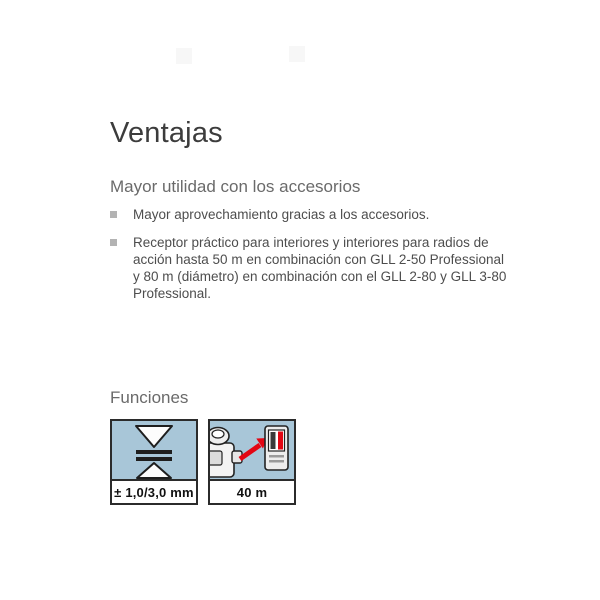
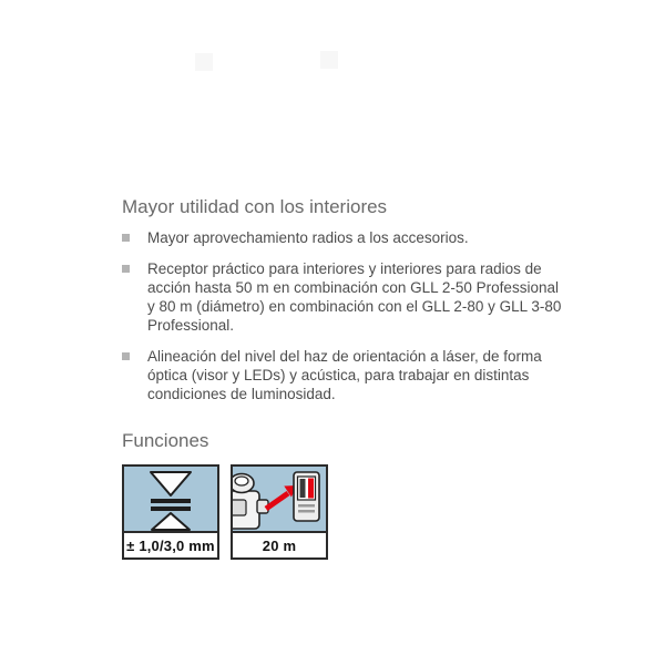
- Ventajas
- Mayor utilidad con los accesorios
+ Mayor utilidad con los interiores
- Mayor aprovechamiento gracias a los accesorios.
+ Mayor aprovechamiento radios a los accesorios.
  Receptor práctico para interiores y interiores para radios de acción hasta 50 m en combinación con GLL 2-50 Professional y 80 m (diámetro) en combinación con el GLL 2-80 y GLL 3-80 Professional.
+ Alineación del nivel del haz de orientación a láser, de forma óptica (visor y LEDs) y acústica, para trabajar en distintas condiciones de luminosidad.
  Funciones
  ± 1,0/3,0 mm
- 40 m
+ 20 m
